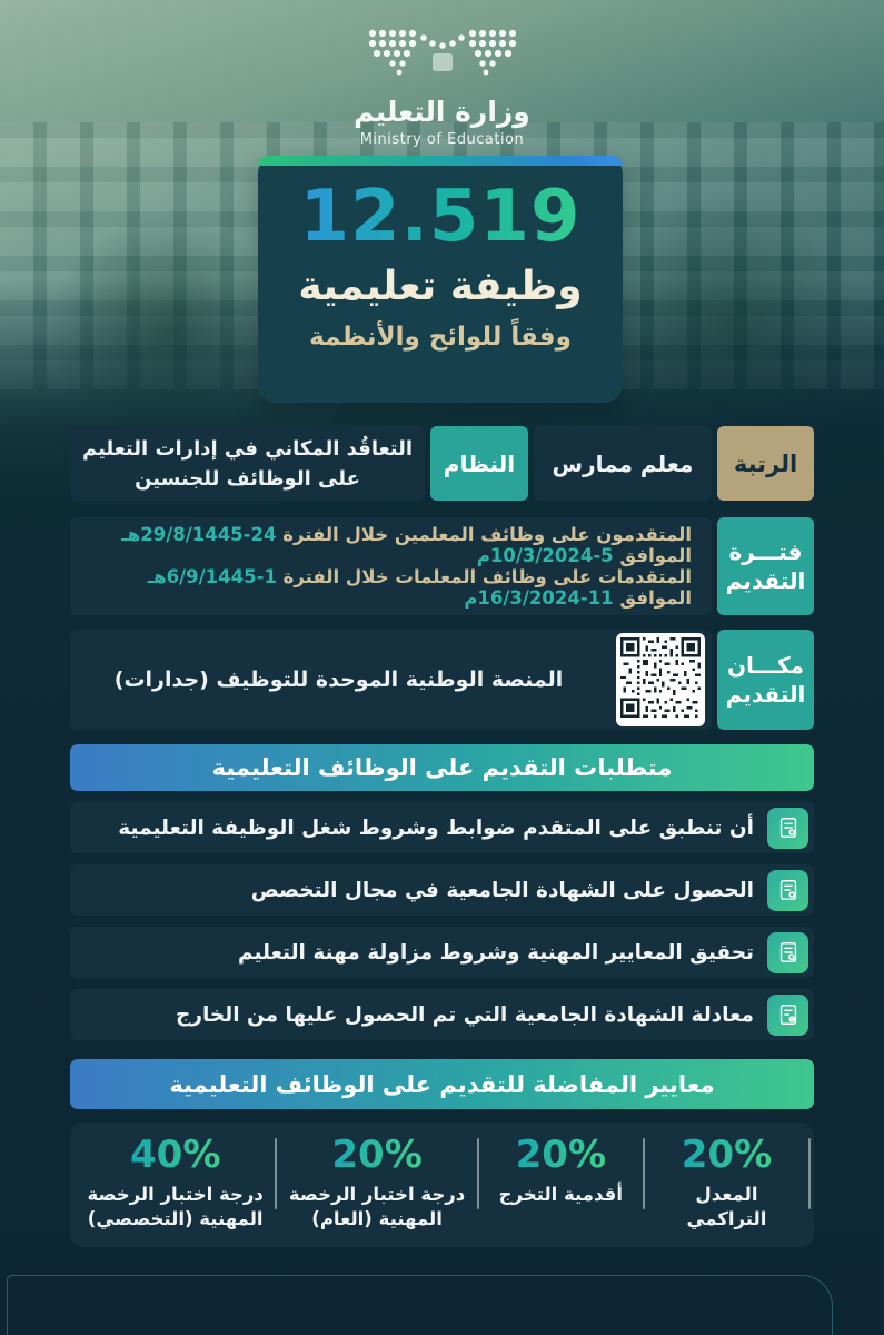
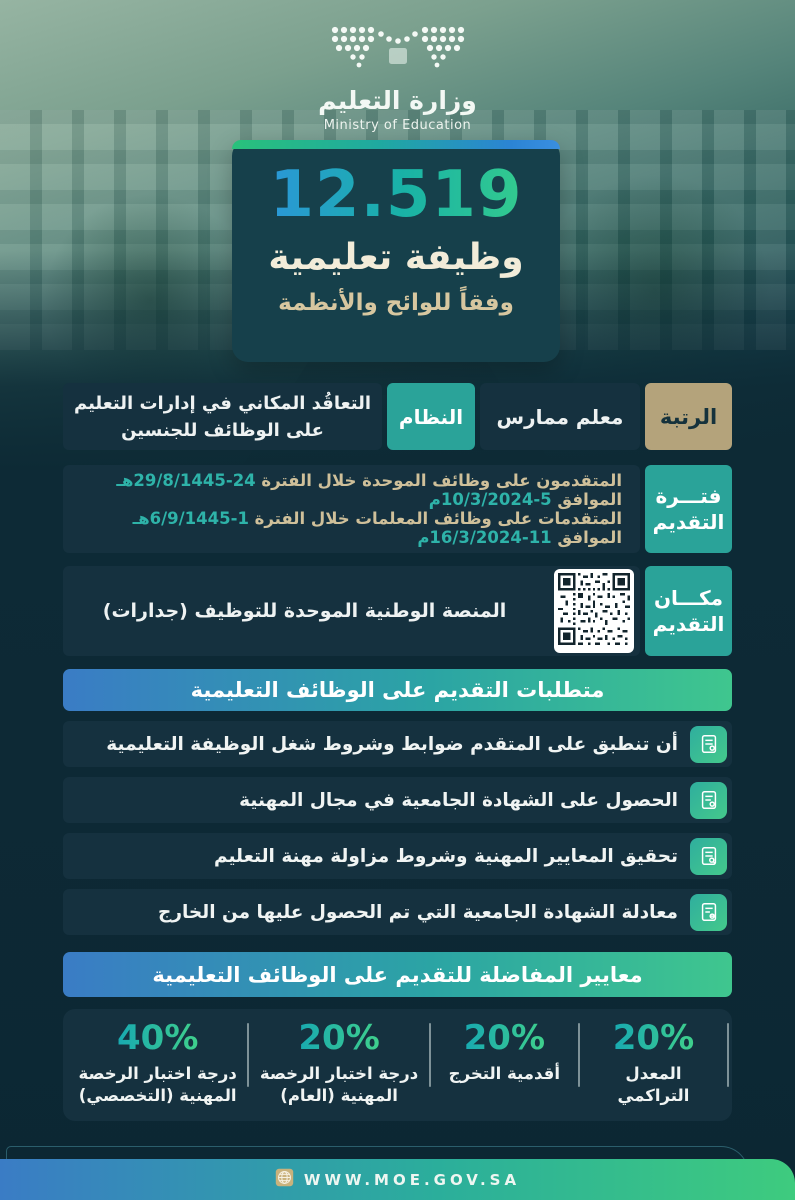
  وزارة التعليم
  Ministry of Education
  12.519
  وظيفة تعليمية
  وفقاً للوائح والأنظمة
  الرتبة
  معلم ممارس
  النظام
  التعاقُد المكاني في إدارات التعليم على الوظائف للجنسين
  فتـــرة
  التقديم
- المتقدمون على وظائف المعلمين خلال الفترة 24-29/8/1445هـ الموافق 5-10/3/2024م
+ المتقدمون على وظائف الموحدة خلال الفترة 24-29/8/1445هـ الموافق 5-10/3/2024م
  المتقدمات على وظائف المعلمات خلال الفترة 1-6/9/1445هـ الموافق 11-16/3/2024م
  مكـــان
  التقديم
  المنصة الوطنية الموحدة للتوظيف (جدارات)
  متطلبات التقديم على الوظائف التعليمية
  أن تنطبق على المتقدم ضوابط وشروط شغل الوظيفة التعليمية
- الحصول على الشهادة الجامعية في مجال التخصص
+ الحصول على الشهادة الجامعية في مجال المهنية
  تحقيق المعايير المهنية وشروط مزاولة مهنة التعليم
  معادلة الشهادة الجامعية التي تم الحصول عليها من الخارج
  معايير المفاضلة للتقديم على الوظائف التعليمية
  20%
  المعدل التراكمي
  20%
  أقدمية التخرج
  20%
  درجة اختبار الرخصة المهنية (العام)
  40%
  درجة اختبار الرخصة المهنية (التخصصي)
+ WWW.MOE.GOV.SA
